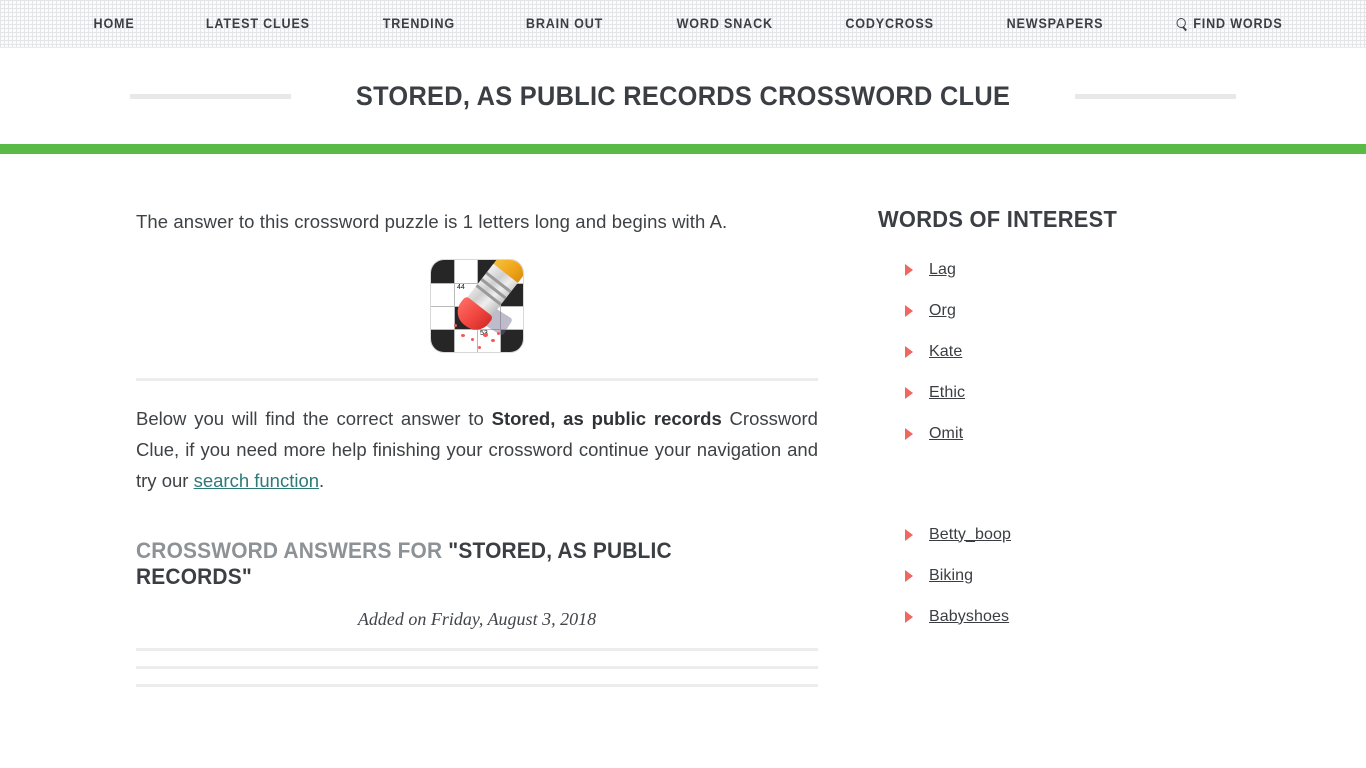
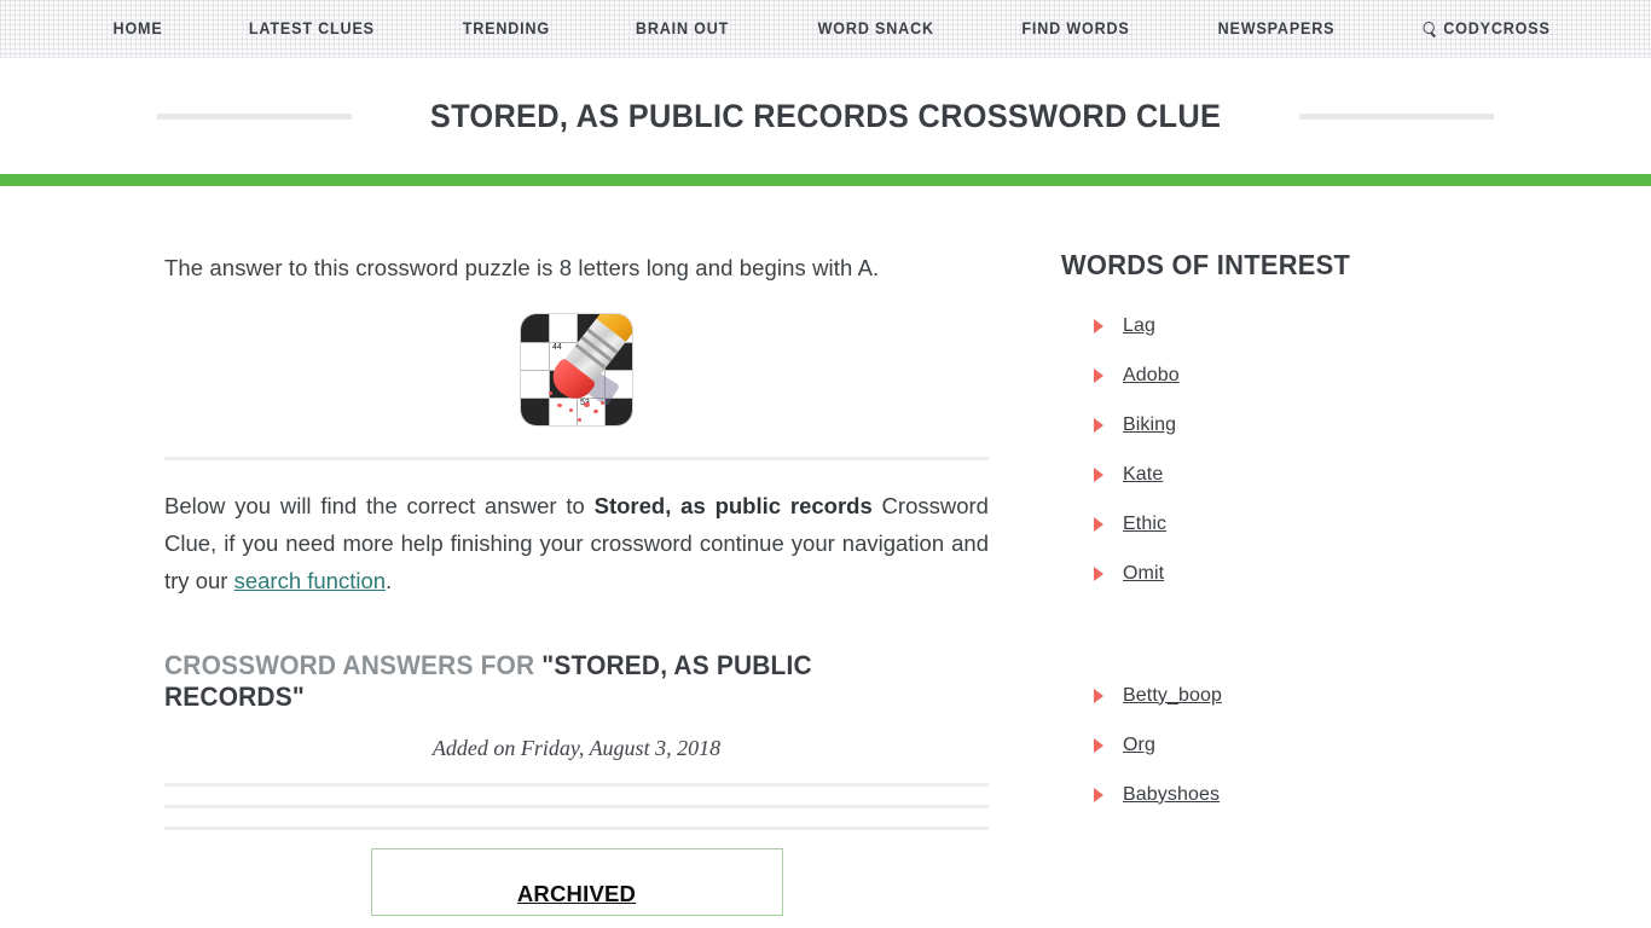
  HOME
  LATEST CLUES
  TRENDING
  BRAIN OUT
  WORD SNACK
- CODYCROSS
+ FIND WORDS
  NEWSPAPERS
- FIND WORDS
+ CODYCROSS
  STORED, AS PUBLIC RECORDS CROSSWORD CLUE
- The answer to this crossword puzzle is 1 letters long and begins with A.
+ The answer to this crossword puzzle is 8 letters long and begins with A.
  Below you will find the correct answer to Stored, as public records Crossword Clue, if you need more help finishing your crossword continue your navigation and try our search function.
  CROSSWORD ANSWERS FOR "STORED, AS PUBLIC RECORDS"
  Added on Friday, August 3, 2018
+ ARCHIVED
  WORDS OF INTEREST
  Lag
+ Adobo
- Org
+ Biking
  Kate
  Ethic
  Omit
  Betty_boop
- Biking
+ Org
  Babyshoes
